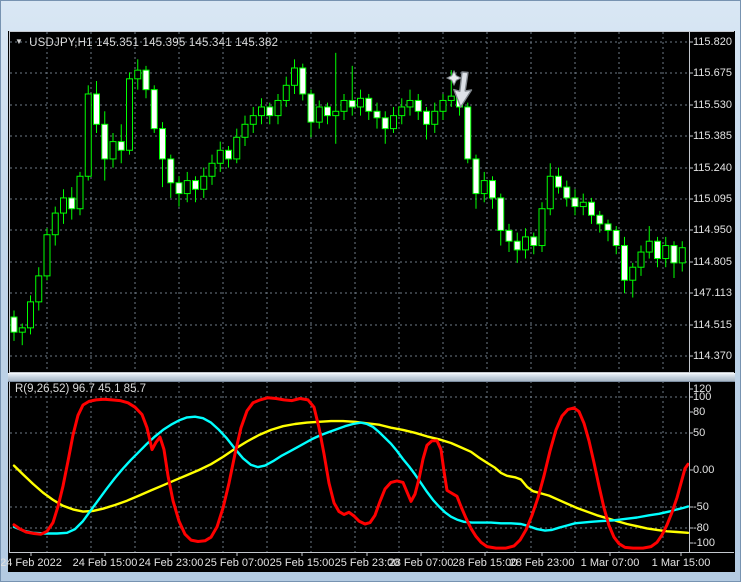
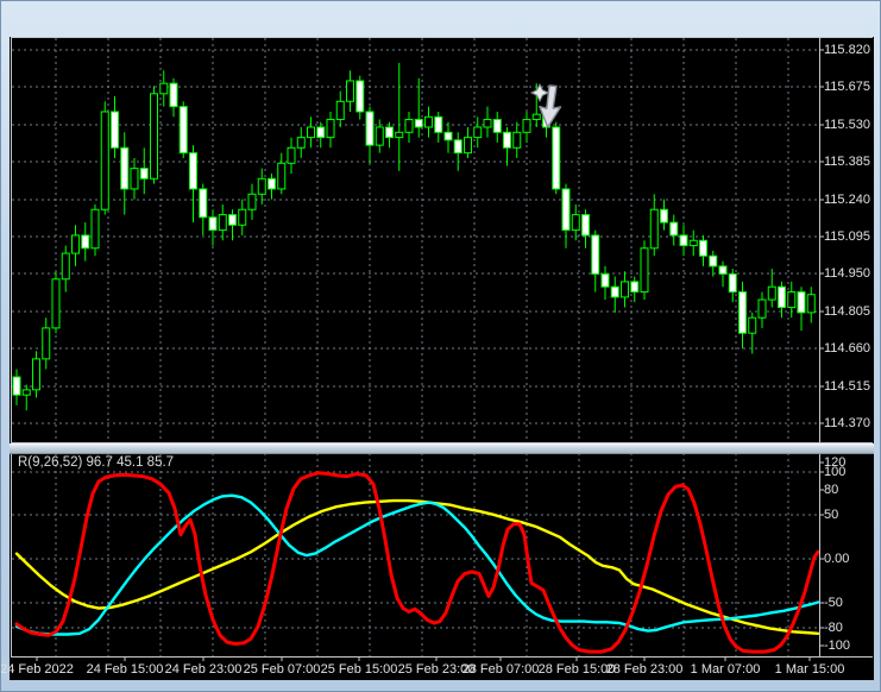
- ▼ USDJPY,H1 145.351 145.395 145.341 145.382
  R(9,26,52) 96.7 45.1 85.7
  115.820
  115.675
  115.530
  115.385
  115.240
  115.095
  114.950
  114.805
- 147.113
+ 114.660
  114.515
  114.370
  120
  100
  80
  50
  0.00
  -50
  -80
  -100
  24 Feb 2022
  24 Feb 15:00
  24 Feb 23:00
  25 Feb 07:00
  25 Feb 15:00
  25 Feb 23:00
  28 Feb 07:00
  28 Feb 15:00
  28 Feb 23:00
  1 Mar 07:00
  1 Mar 15:00
